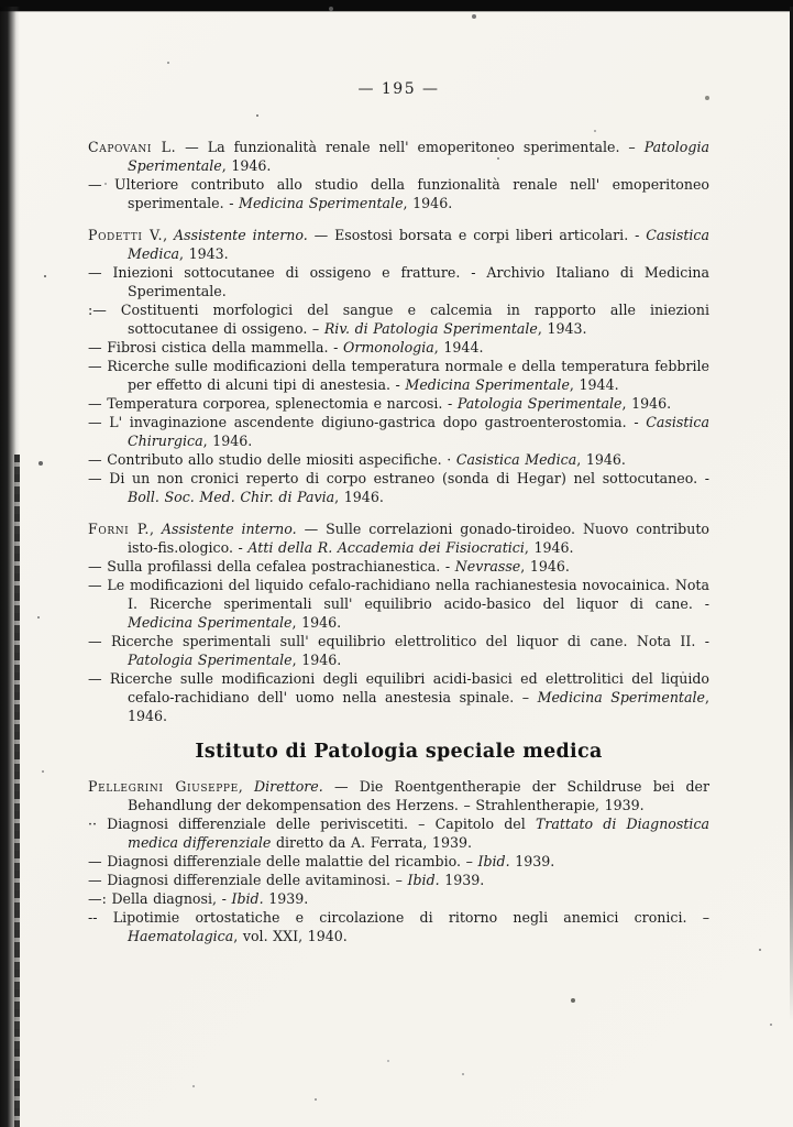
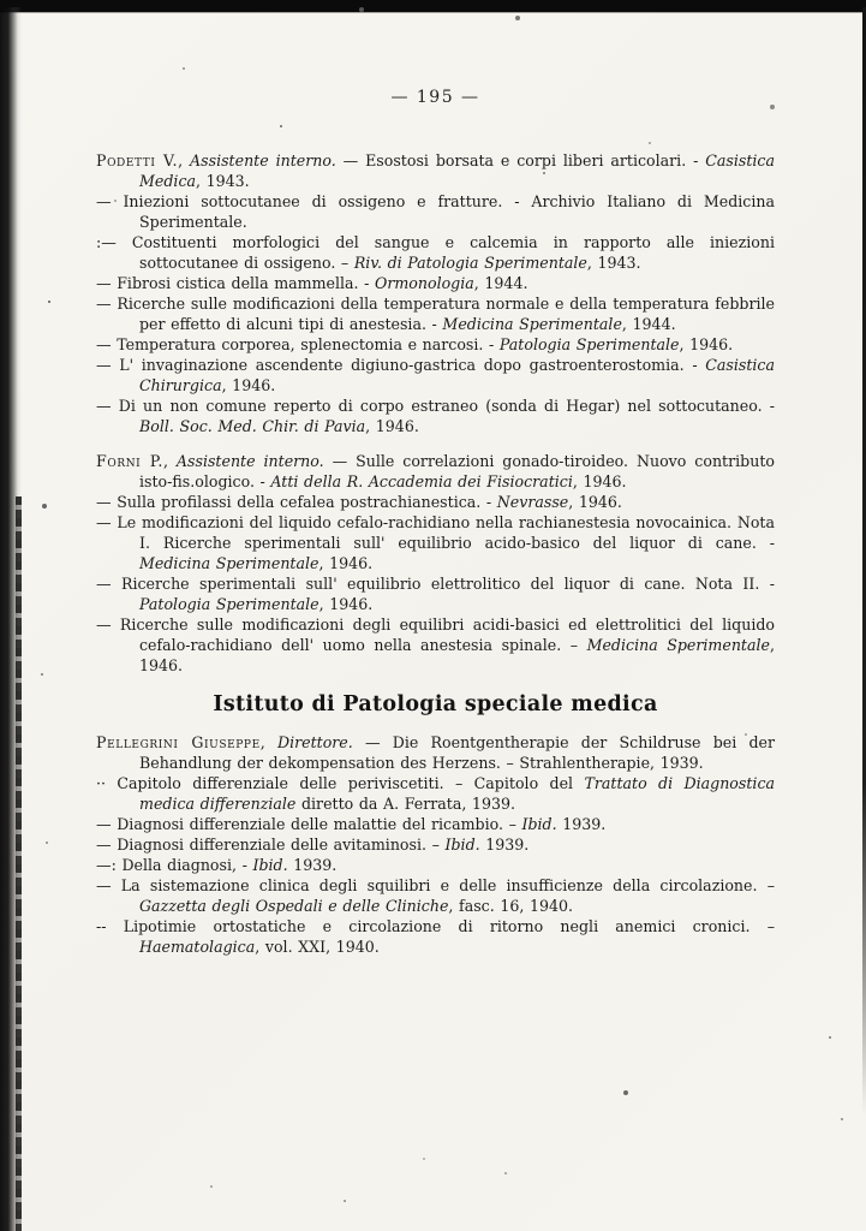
  — 195 —
- Capovani L. — La funzionalità renale nell' emoperitoneo sperimentale. – Patologia Sperimentale, 1946.
- — Ulteriore contributo allo studio della funzionalità renale nell' emoperitoneo sperimentale. - Medicina Sperimentale, 1946.
  Podetti V., Assistente interno. — Esostosi borsata e corpi liberi articolari. - Casistica Medica, 1943.
  — Iniezioni sottocutanee di ossigeno e fratture. - Archivio Italiano di Medicina Sperimentale.
  :— Costituenti morfologici del sangue e calcemia in rapporto alle iniezioni sottocutanee di ossigeno. – Riv. di Patologia Sperimentale, 1943.
  — Fibrosi cistica della mammella. - Ormonologia, 1944.
  — Ricerche sulle modificazioni della temperatura normale e della temperatura febbrile per effetto di alcuni tipi di anestesia. - Medicina Sperimentale, 1944.
  — Temperatura corporea, splenectomia e narcosi. - Patologia Sperimentale, 1946.
  — L' invaginazione ascendente digiuno-gastrica dopo gastroenterostomia. - Casistica Chirurgica, 1946.
- — Contributo allo studio delle miositi aspecifiche. · Casistica Medica, 1946.
- — Di un non cronici reperto di corpo estraneo (sonda di Hegar) nel sottocutaneo. - Boll. Soc. Med. Chir. di Pavia, 1946.
+ — Di un non comune reperto di corpo estraneo (sonda di Hegar) nel sottocutaneo. - Boll. Soc. Med. Chir. di Pavia, 1946.
  Forni P., Assistente interno. — Sulle correlazioni gonado-tiroideo. Nuovo contributo isto-fis.ologico. - Atti della R. Accademia dei Fisiocratici, 1946.
  — Sulla profilassi della cefalea postrachianestica. - Nevrasse, 1946.
  — Le modificazioni del liquido cefalo-rachidiano nella rachianestesia novocainica. Nota I. Ricerche sperimentali sull' equilibrio acido-basico del liquor di cane. - Medicina Sperimentale, 1946.
  — Ricerche sperimentali sull' equilibrio elettrolitico del liquor di cane. Nota II. - Patologia Sperimentale, 1946.
  — Ricerche sulle modificazioni degli equilibri acidi-basici ed elettrolitici del liquido cefalo-rachidiano dell' uomo nella anestesia spinale. – Medicina Sperimentale, 1946.
  Istituto di Patologia speciale medica
  Pellegrini Giuseppe, Direttore. — Die Roentgentherapie der Schildruse bei der Behandlung der dekompensation des Herzens. – Strahlentherapie, 1939.
- ·· Diagnosi differenziale delle periviscetiti. – Capitolo del Trattato di Diagnostica medica differenziale diretto da A. Ferrata, 1939.
+ ·· Capitolo differenziale delle periviscetiti. – Capitolo del Trattato di Diagnostica medica differenziale diretto da A. Ferrata, 1939.
  — Diagnosi differenziale delle malattie del ricambio. – Ibid. 1939.
  — Diagnosi differenziale delle avitaminosi. – Ibid. 1939.
  —: Della diagnosi, - Ibid. 1939.
+ — La sistemazione clinica degli squilibri e delle insufficienze della circolazione. – Gazzetta degli Ospedali e delle Cliniche, fasc. 16, 1940.
  -- Lipotimie ortostatiche e circolazione di ritorno negli anemici cronici. – Haematolagica, vol. XXI, 1940.
